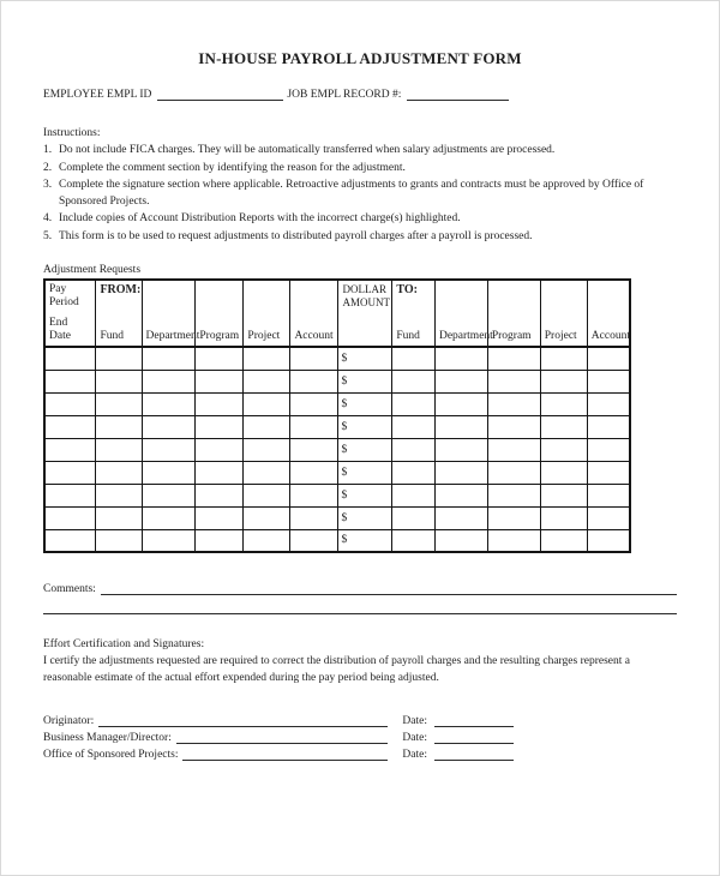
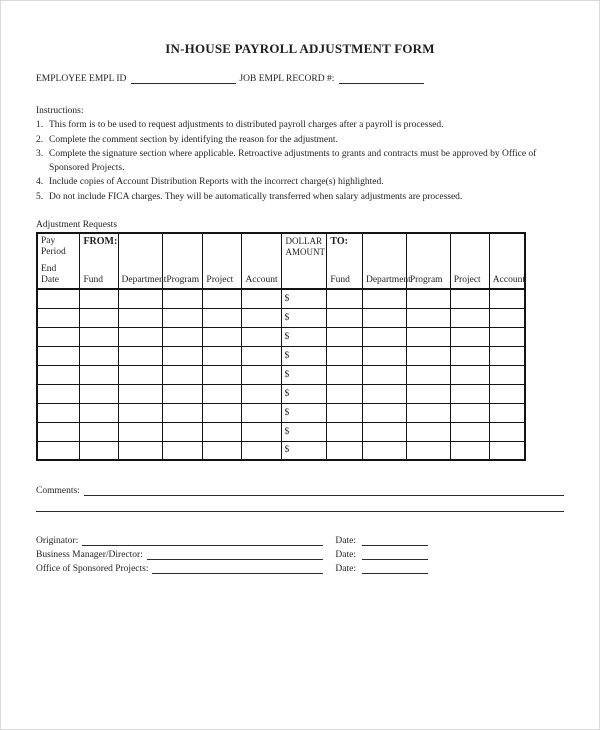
  IN-HOUSE PAYROLL ADJUSTMENT FORM
  EMPLOYEE EMPL ID
  JOB EMPL RECORD #:
  Instructions:
  1.
- Do not include FICA charges. They will be automatically transferred when salary adjustments are processed.
+ This form is to be used to request adjustments to distributed payroll charges after a payroll is processed.
  2.
  Complete the comment section by identifying the reason for the adjustment.
  3.
  Complete the signature section where applicable. Retroactive adjustments to grants and contracts must be approved by Office of Sponsored Projects.
  4.
  Include copies of Account Distribution Reports with the incorrect charge(s) highlighted.
  5.
- This form is to be used to request adjustments to distributed payroll charges after a payroll is processed.
+ Do not include FICA charges. They will be automatically transferred when salary adjustments are processed.
  Adjustment Requests
  Pay Period End Date	FROM: Fund	Department	Program	Project	Account	DOLLAR AMOUNT	TO: Fund	Departmen	Program	Project	Account
  						$
  						$
  						$
  						$
  						$
  						$
  						$
  						$
  						$
  Comments:
- Effort Certification and Signatures:
- I certify the adjustments requested are required to correct the distribution of payroll charges and the resulting charges represent a reasonable estimate of the actual effort expended during the pay period being adjusted.
  Originator:
  Date:
  Business Manager/Director:
  Date:
  Office of Sponsored Projects:
  Date:
